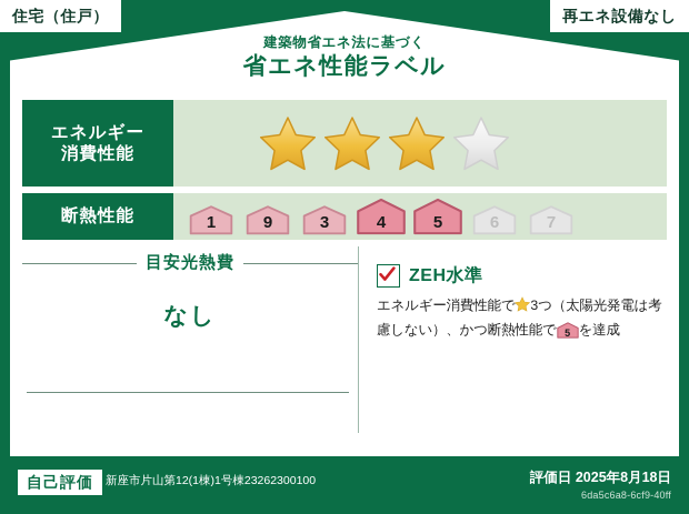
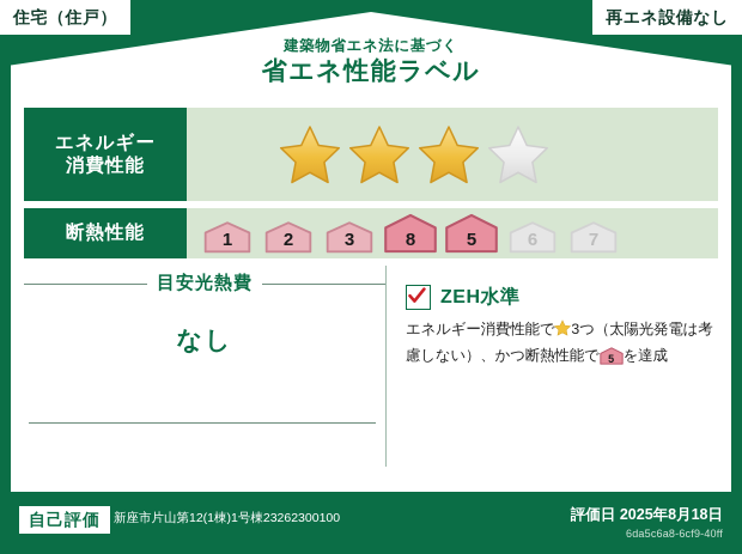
  住宅（住戸）
  再エネ設備なし
  建築物省エネ法に基づく
  省エネ性能ラベル
  エネルギー
  消費性能
  断熱性能
  1
- 9
+ 2
  3
- 4
+ 8
  5
  6
  7
  目安光熱費
  なし
  ZEH水準
  エネルギー消費性能で 3つ（太陽光発電は考慮しない）、かつ断熱性能で
  5
  を達成
  自己評価
  新座市片山第12(1棟)1号棟23262300100
  評価日 2025年8月18日
  6da5c6a8-6cf9-40ff
